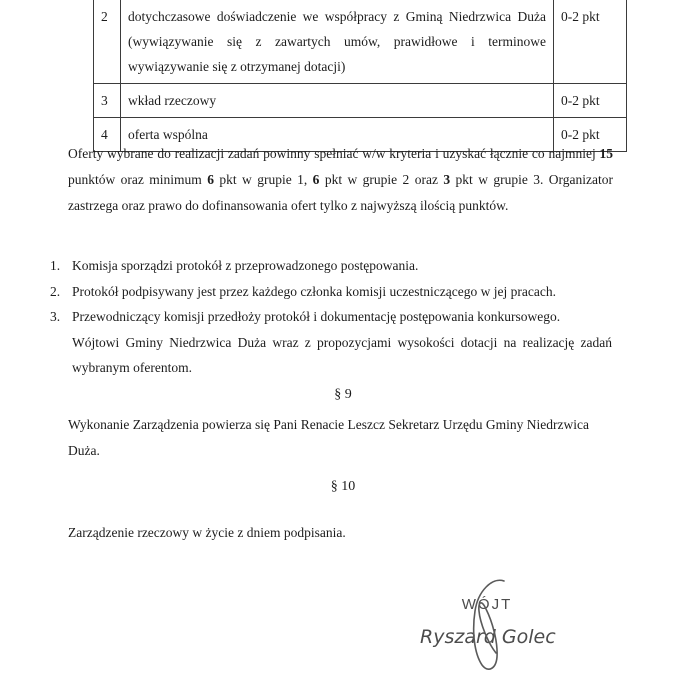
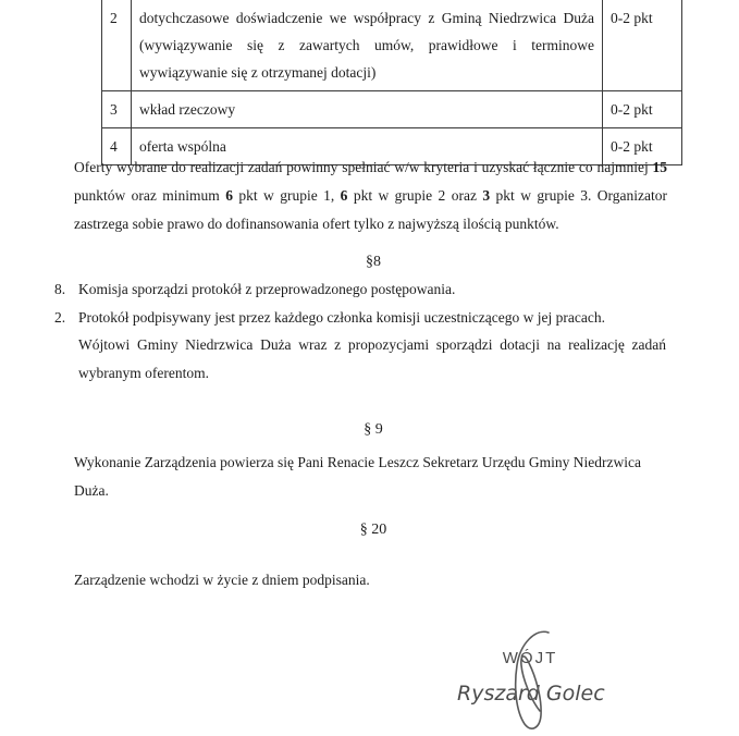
  2	dotychczasowe doświadczenie we współpracy z Gminą Niedrzwica Duża (wywiązywanie się z zawartych umów, prawidłowe i terminowe wywiązywanie się z otrzymanej dotacji)	0-2 pkt
  3	wkład rzeczowy	0-2 pkt
  4	oferta wspólna	0-2 pkt
- Oferty wybrane do realizacji zadań powinny spełniać w/w kryteria i uzyskać łącznie co najmniej 15 punktów oraz minimum 6 pkt w grupie 1, 6 pkt w grupie 2 oraz 3 pkt w grupie 3. Organizator zastrzega oraz prawo do dofinansowania ofert tylko z najwyższą ilością punktów.
+ Oferty wybrane do realizacji zadań powinny spełniać w/w kryteria i uzyskać łącznie co najmniej 15 punktów oraz minimum 6 pkt w grupie 1, 6 pkt w grupie 2 oraz 3 pkt w grupie 3. Organizator zastrzega sobie prawo do dofinansowania ofert tylko z najwyższą ilością punktów.
+ §8
- 1.
+ 8.
  Komisja sporządzi protokół z przeprowadzonego postępowania.
  2.
  Protokół podpisywany jest przez każdego członka komisji uczestniczącego w jej pracach.
- 3.
- Przewodniczący komisji przedłoży protokół i dokumentację postępowania konkursowego.
- Wójtowi Gminy Niedrzwica Duża wraz z propozycjami wysokości dotacji na realizację zadań wybranym oferentom.
+ Wójtowi Gminy Niedrzwica Duża wraz z propozycjami sporządzi dotacji na realizację zadań wybranym oferentom.
  § 9
  Wykonanie Zarządzenia powierza się Pani Renacie Leszcz Sekretarz Urzędu Gminy Niedrzwica Duża.
- § 10
+ § 20
- Zarządzenie rzeczowy w życie z dniem podpisania.
+ Zarządzenie wchodzi w życie z dniem podpisania.
  WÓJT
  Ryszard Golec
